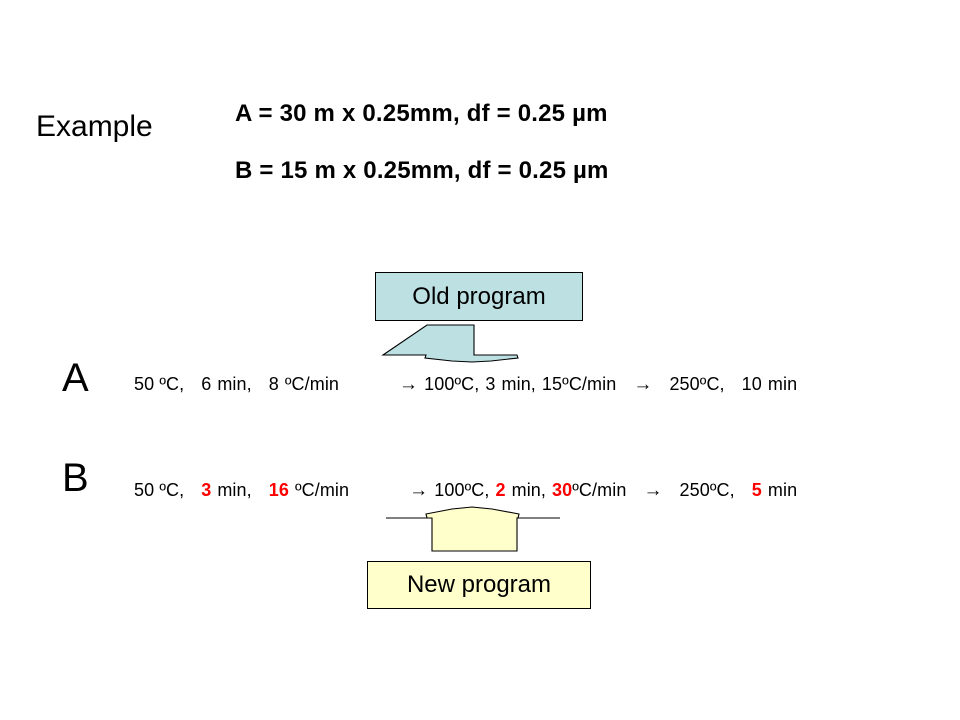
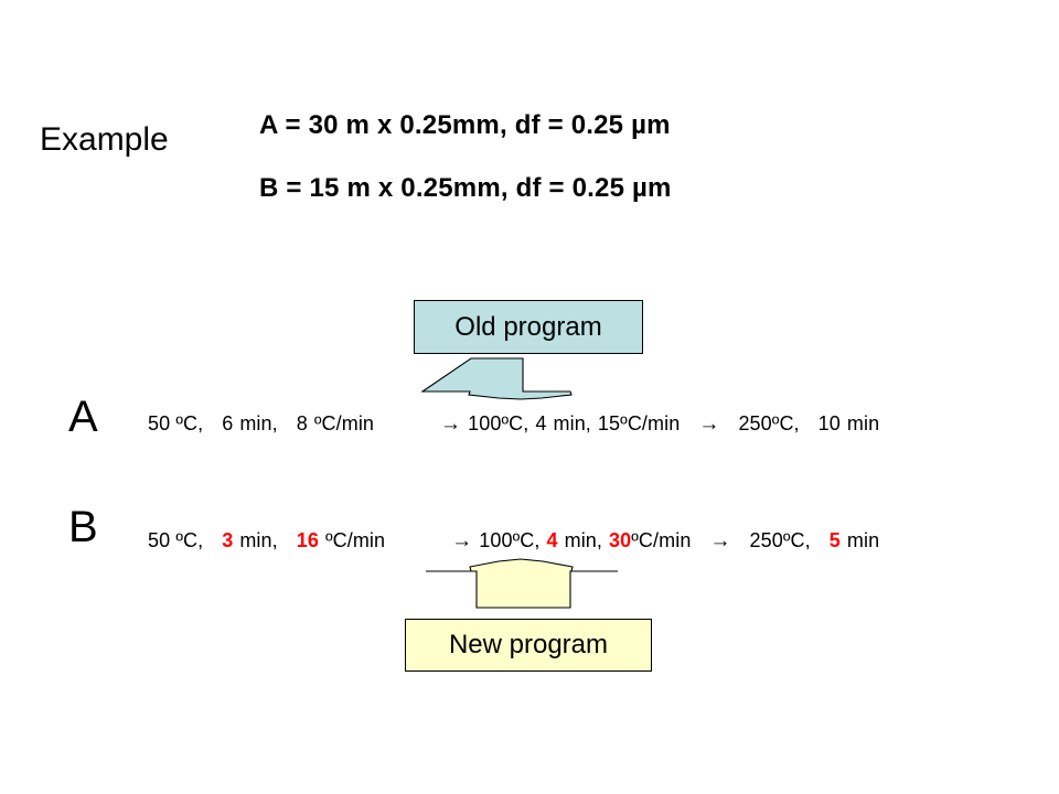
  Example
  A = 30 m x 0.25mm, df = 0.25 µm
  B = 15 m x 0.25mm, df = 0.25 µm
  Old program
  A
- 50 ºC, 6 min, 8 ºC/min → 100ºC, 3 min, 15ºC/min → 250ºC, 10 min
+ 50 ºC, 6 min, 8 ºC/min → 100ºC, 4 min, 15ºC/min → 250ºC, 10 min
  B
- 50 ºC, 3 min, 16 ºC/min → 100ºC, 2 min, 30ºC/min → 250ºC, 5 min
+ 50 ºC, 3 min, 16 ºC/min → 100ºC, 4 min, 30ºC/min → 250ºC, 5 min
  New program
